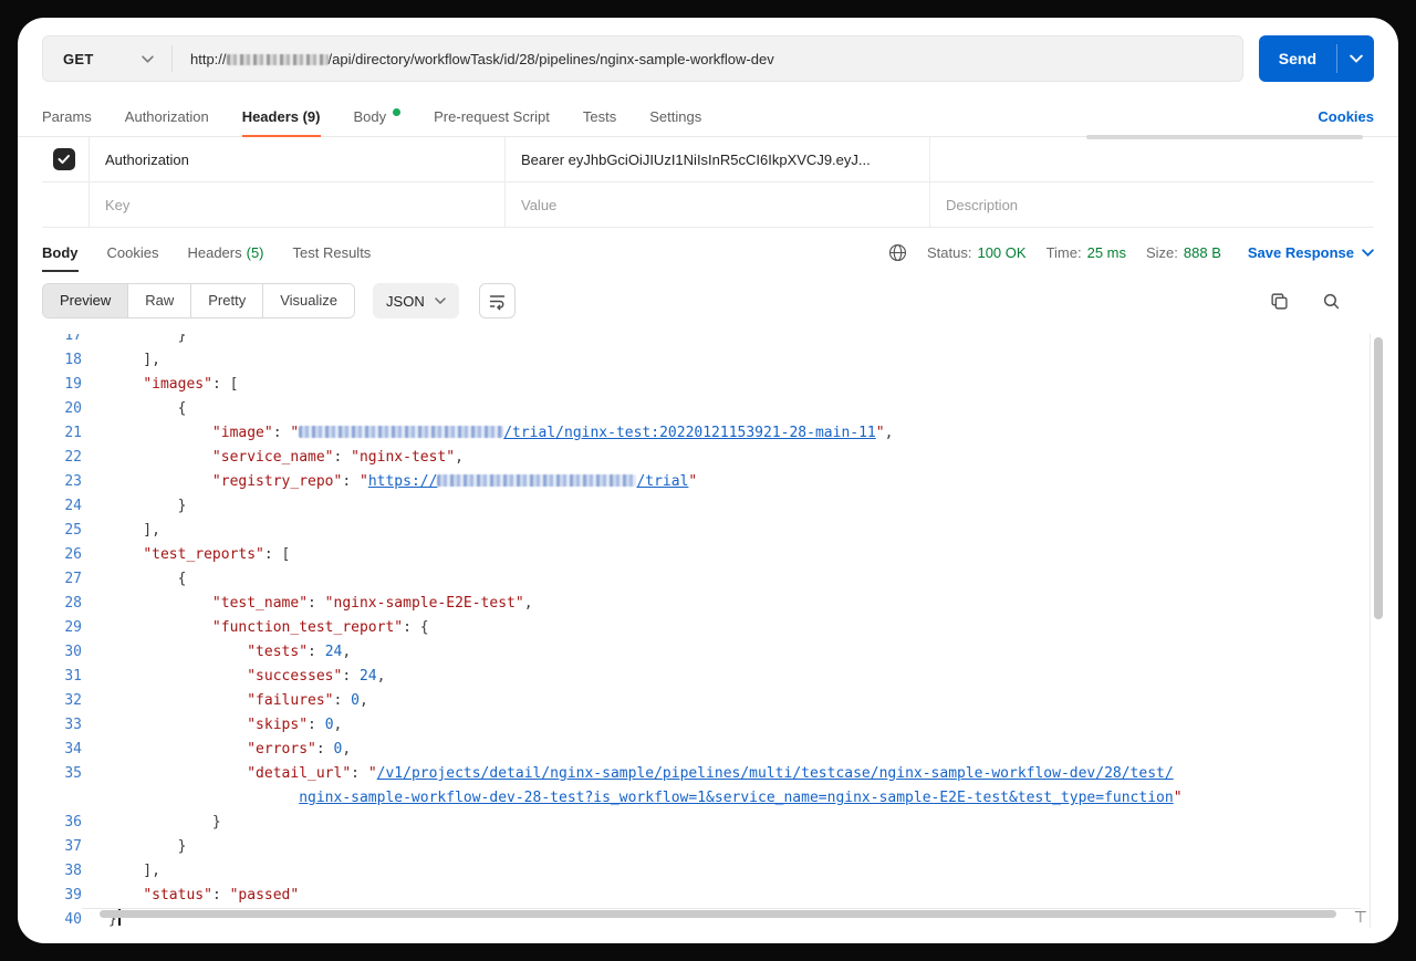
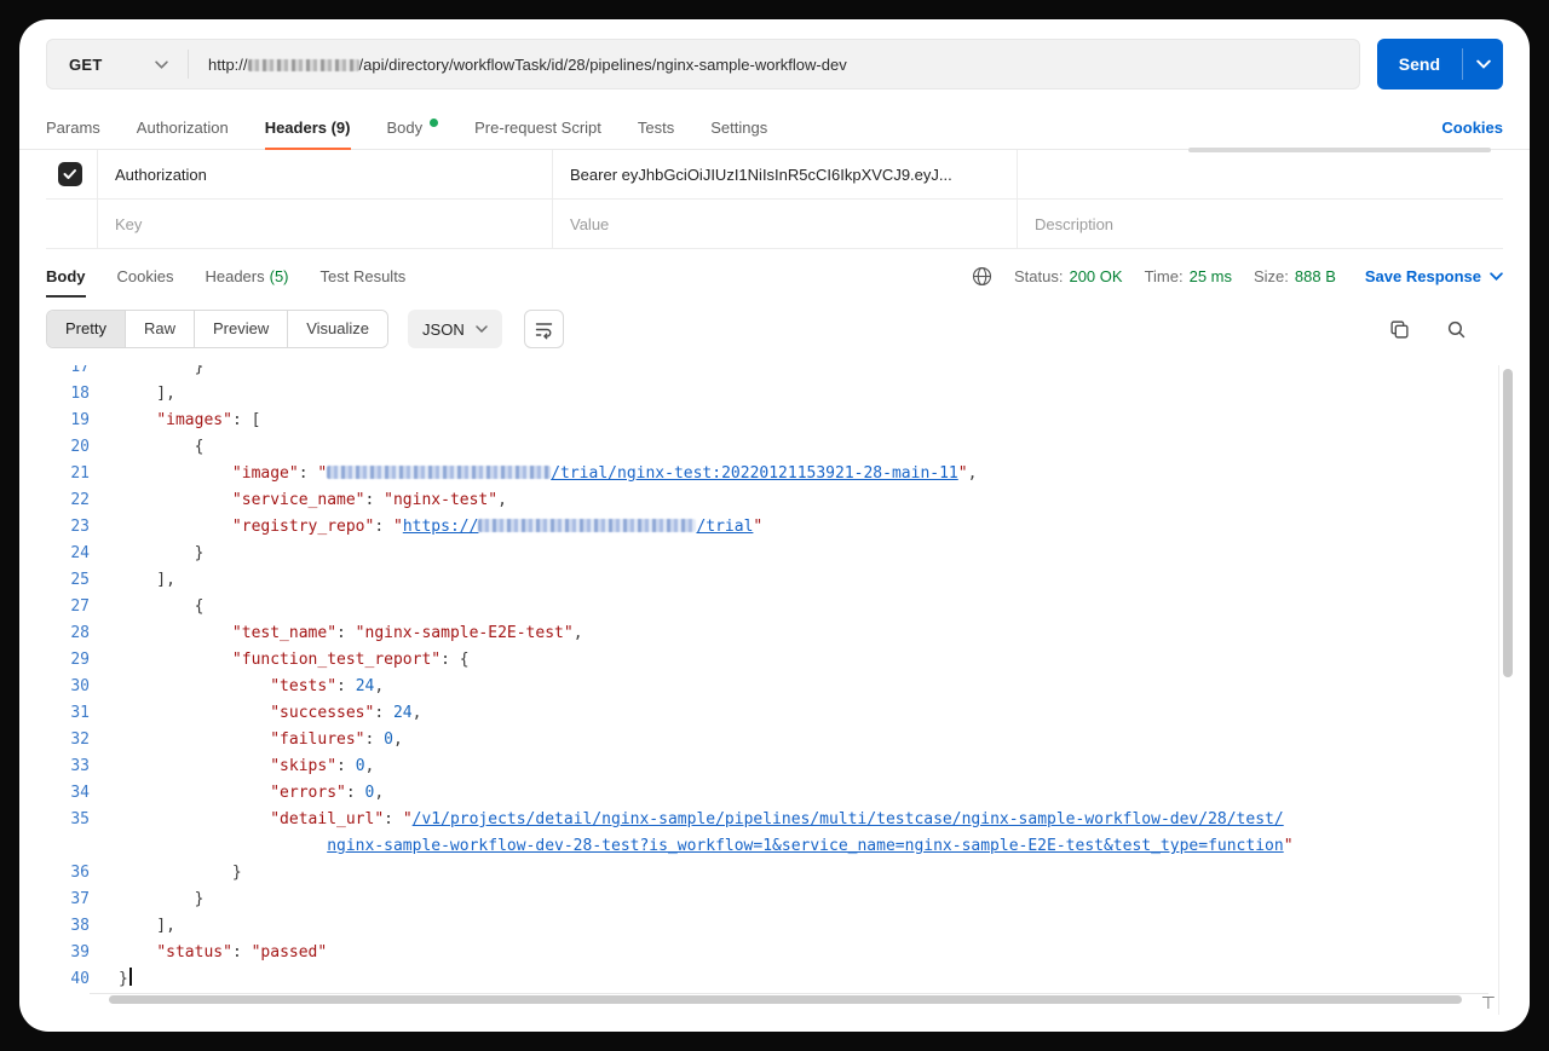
  GET
  http:// /api/directory/workflowTask/id/28/pipelines/nginx-sample-workflow-dev
  Send
  Params
  Authorization
  Headers (9)
  Body
  Pre-request Script
  Tests
  Settings
  Cookies
  Authorization
  Bearer eyJhbGciOiJIUzI1NiIsInR5cCI6IkpXVCJ9.eyJ...
  Key
  Value
  Description
  Body
  Cookies
  Headers
  (5)
  Test Results
  Status:
- 100 OK
+ 200 OK
  Time:
  25 ms
  Size:
  888 B
  Save Response
- Preview
+ Pretty
  Raw
- Pretty
+ Preview
  Visualize
  JSON
  17
  }
  18
  ],
  19
  "images": [
  20
  {
  21
  "image": " /trial/nginx-test:20220121153921-28-main-11",
  22
  "service_name": "nginx-test",
  23
  "registry_repo": "https:// /trial"
  24
  }
  25
  ],
- 26
- "test_reports": [
  27
  {
  28
  "test_name": "nginx-sample-E2E-test",
  29
  "function_test_report": {
  30
  "tests": 24,
  31
  "successes": 24,
  32
  "failures": 0,
  33
  "skips": 0,
  34
  "errors": 0,
  35
  "detail_url": "/v1/projects/detail/nginx-sample/pipelines/multi/testcase/nginx-sample-workflow-dev/28/test/
  nginx-sample-workflow-dev-28-test?is_workflow=1&service_name=nginx-sample-E2E-test&test_type=function"
  36
  }
  37
  }
  38
  ],
  39
  "status": "passed"
  40
  }
  ⊤
